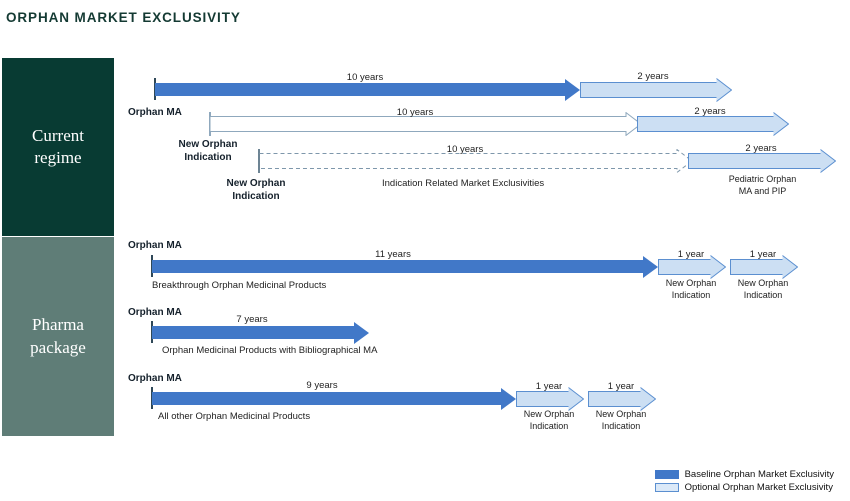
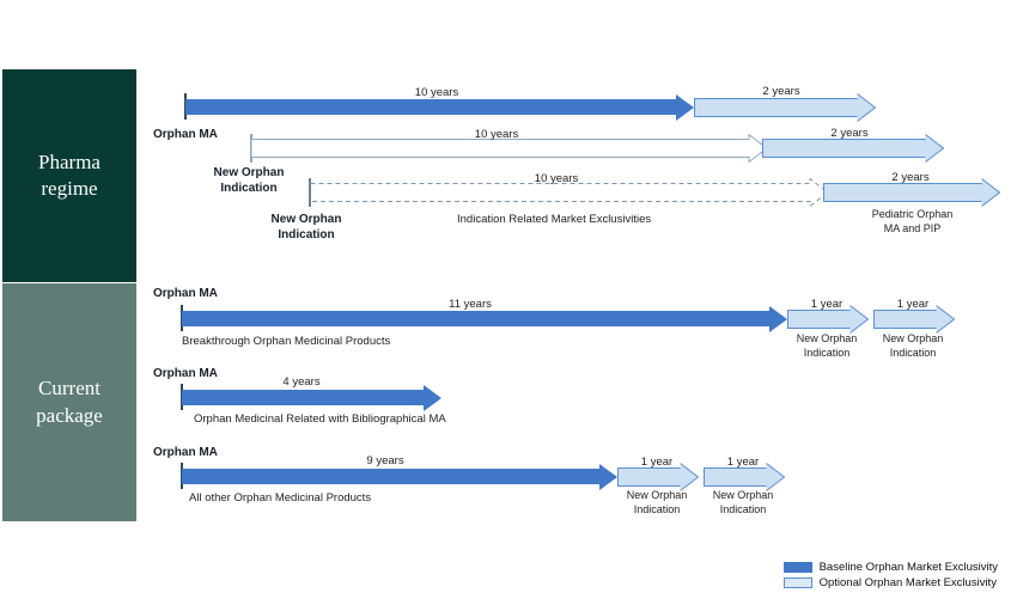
- ORPHAN MARKET EXCLUSIVITY
- Current
+ Pharma
  regime
- Pharma
+ Current
  package
  10 years
  2 years
  Orphan MA
  10 years
  2 years
  New Orphan
  Indication
  10 years
  Indication Related Market Exclusivities
  2 years
  Pediatric Orphan
  MA and PIP
  New Orphan
  Indication
  Orphan MA
  11 years
  Breakthrough Orphan Medicinal Products
  1 year
  New Orphan
  Indication
  1 year
  New Orphan
  Indication
  Orphan MA
- 7 years
+ 4 years
- Orphan Medicinal Products with Bibliographical MA
+ Orphan Medicinal Related with Bibliographical MA
  Orphan MA
  9 years
  All other Orphan Medicinal Products
  1 year
  New Orphan
  Indication
  1 year
  New Orphan
  Indication
  Baseline Orphan Market Exclusivity
  Optional Orphan Market Exclusivity
